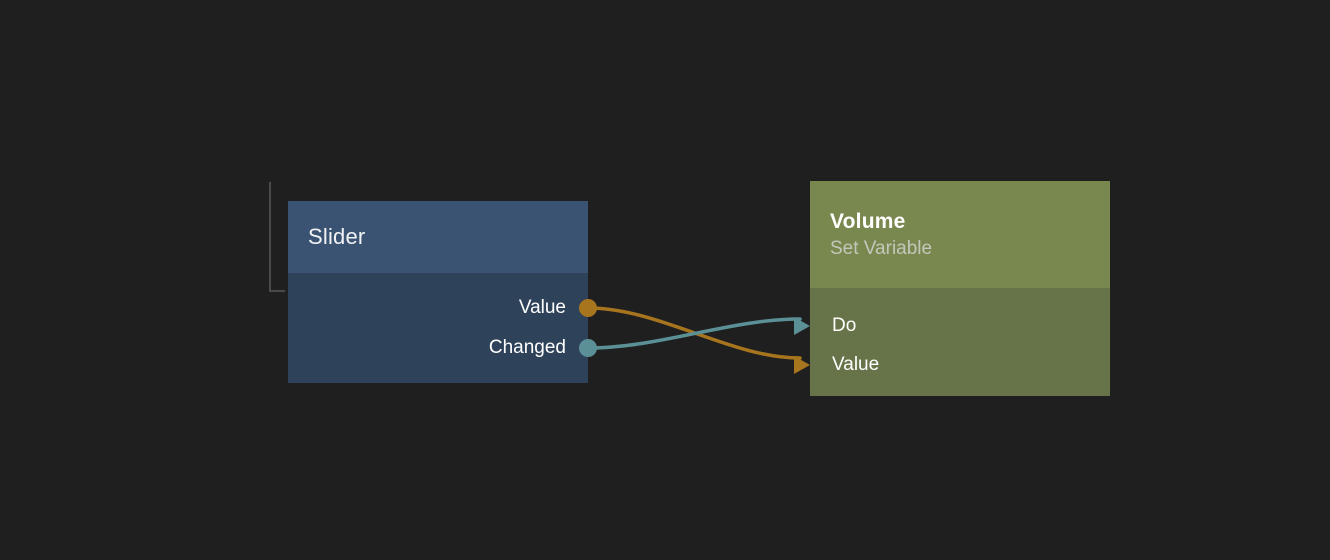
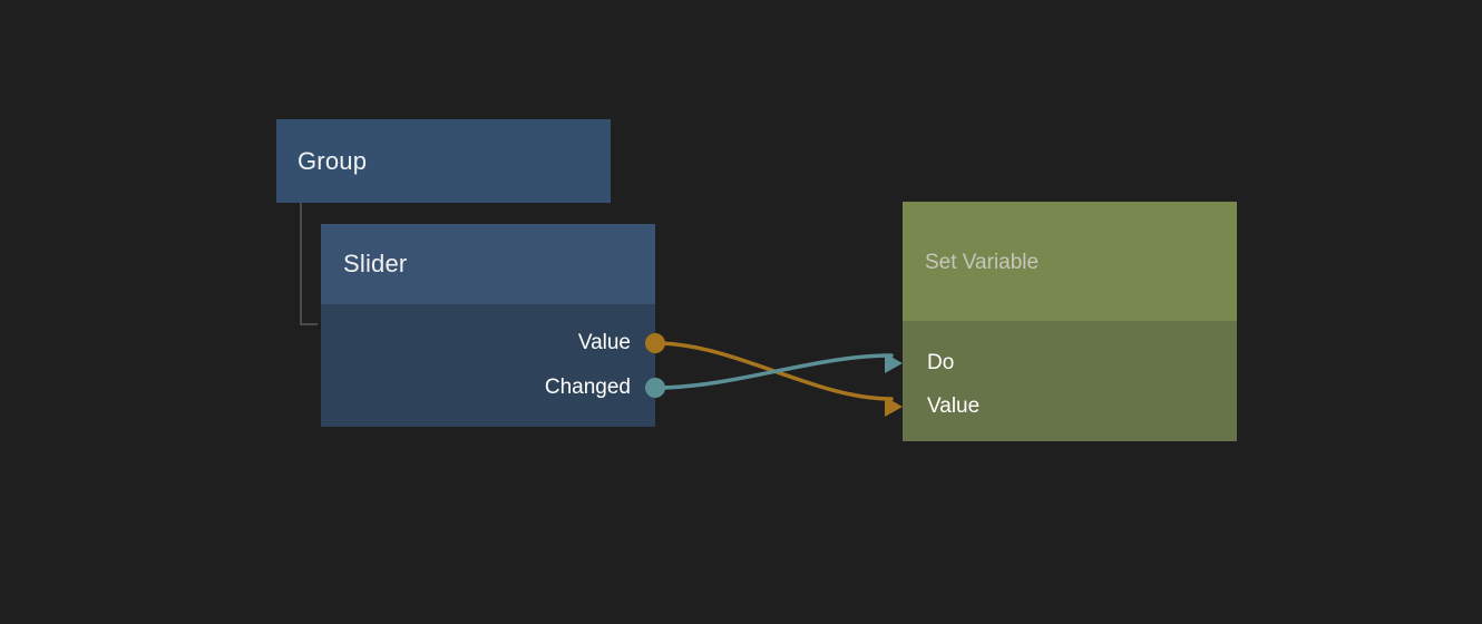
+ Group
  Slider
  Value
  Changed
- Volume
  Set Variable
  Do
  Value
